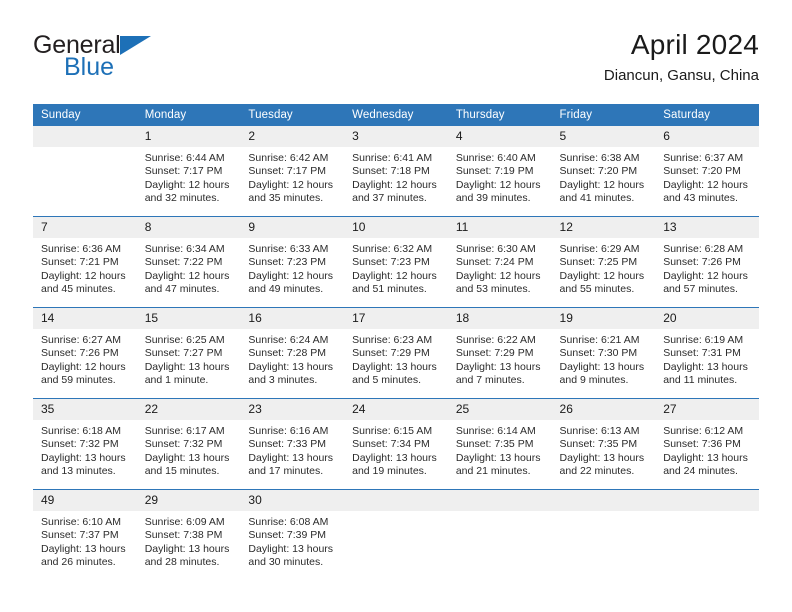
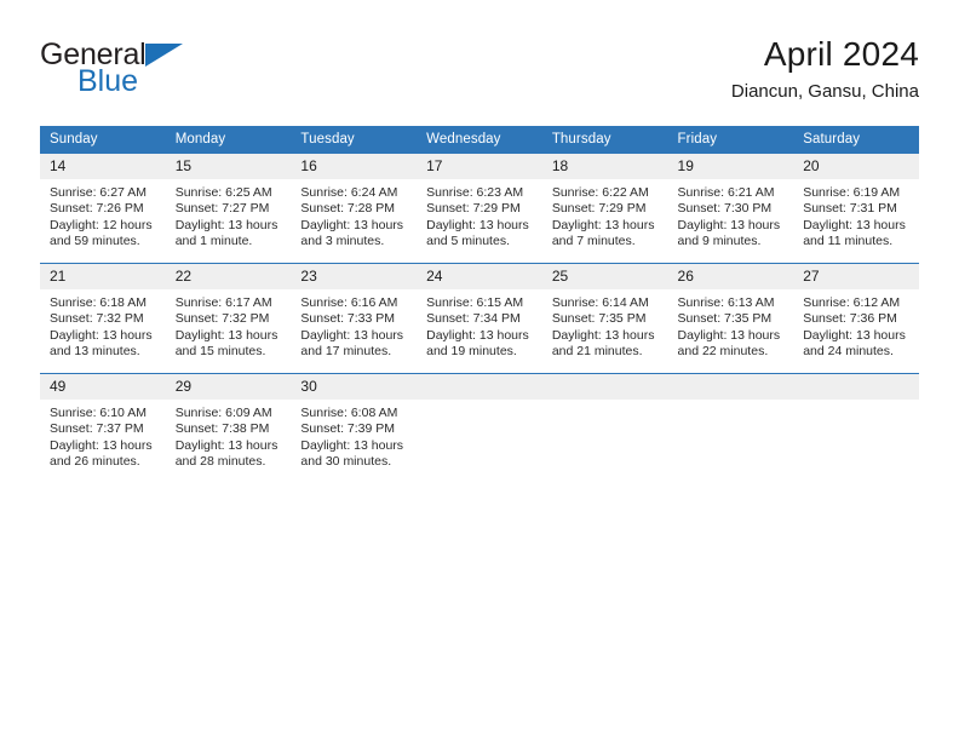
  General
  Blue
  April 2024
  Diancun, Gansu, China
  Sunday	Monday	Tuesday	Wednesday	Thursday	Friday	Saturday
- 	1Sunrise: 6:44 AMSunset: 7:17 PMDaylight: 12 hoursand 32 minutes.	2Sunrise: 6:42 AMSunset: 7:17 PMDaylight: 12 hoursand 35 minutes.	3Sunrise: 6:41 AMSunset: 7:18 PMDaylight: 12 hoursand 37 minutes.	4Sunrise: 6:40 AMSunset: 7:19 PMDaylight: 12 hoursand 39 minutes.	5Sunrise: 6:38 AMSunset: 7:20 PMDaylight: 12 hoursand 41 minutes.	6Sunrise: 6:37 AMSunset: 7:20 PMDaylight: 12 hoursand 43 minutes.
- 7Sunrise: 6:36 AMSunset: 7:21 PMDaylight: 12 hoursand 45 minutes.	8Sunrise: 6:34 AMSunset: 7:22 PMDaylight: 12 hoursand 47 minutes.	9Sunrise: 6:33 AMSunset: 7:23 PMDaylight: 12 hoursand 49 minutes.	10Sunrise: 6:32 AMSunset: 7:23 PMDaylight: 12 hoursand 51 minutes.	11Sunrise: 6:30 AMSunset: 7:24 PMDaylight: 12 hoursand 53 minutes.	12Sunrise: 6:29 AMSunset: 7:25 PMDaylight: 12 hoursand 55 minutes.	13Sunrise: 6:28 AMSunset: 7:26 PMDaylight: 12 hoursand 57 minutes.
  14Sunrise: 6:27 AMSunset: 7:26 PMDaylight: 12 hoursand 59 minutes.	15Sunrise: 6:25 AMSunset: 7:27 PMDaylight: 13 hoursand 1 minute.	16Sunrise: 6:24 AMSunset: 7:28 PMDaylight: 13 hoursand 3 minutes.	17Sunrise: 6:23 AMSunset: 7:29 PMDaylight: 13 hoursand 5 minutes.	18Sunrise: 6:22 AMSunset: 7:29 PMDaylight: 13 hoursand 7 minutes.	19Sunrise: 6:21 AMSunset: 7:30 PMDaylight: 13 hoursand 9 minutes.	20Sunrise: 6:19 AMSunset: 7:31 PMDaylight: 13 hoursand 11 minutes.
- 35Sunrise: 6:18 AMSunset: 7:32 PMDaylight: 13 hoursand 13 minutes.	22Sunrise: 6:17 AMSunset: 7:32 PMDaylight: 13 hoursand 15 minutes.	23Sunrise: 6:16 AMSunset: 7:33 PMDaylight: 13 hoursand 17 minutes.	24Sunrise: 6:15 AMSunset: 7:34 PMDaylight: 13 hoursand 19 minutes.	25Sunrise: 6:14 AMSunset: 7:35 PMDaylight: 13 hoursand 21 minutes.	26Sunrise: 6:13 AMSunset: 7:35 PMDaylight: 13 hoursand 22 minutes.	27Sunrise: 6:12 AMSunset: 7:36 PMDaylight: 13 hoursand 24 minutes.
+ 21Sunrise: 6:18 AMSunset: 7:32 PMDaylight: 13 hoursand 13 minutes.	22Sunrise: 6:17 AMSunset: 7:32 PMDaylight: 13 hoursand 15 minutes.	23Sunrise: 6:16 AMSunset: 7:33 PMDaylight: 13 hoursand 17 minutes.	24Sunrise: 6:15 AMSunset: 7:34 PMDaylight: 13 hoursand 19 minutes.	25Sunrise: 6:14 AMSunset: 7:35 PMDaylight: 13 hoursand 21 minutes.	26Sunrise: 6:13 AMSunset: 7:35 PMDaylight: 13 hoursand 22 minutes.	27Sunrise: 6:12 AMSunset: 7:36 PMDaylight: 13 hoursand 24 minutes.
  49Sunrise: 6:10 AMSunset: 7:37 PMDaylight: 13 hoursand 26 minutes.	29Sunrise: 6:09 AMSunset: 7:38 PMDaylight: 13 hoursand 28 minutes.	30Sunrise: 6:08 AMSunset: 7:39 PMDaylight: 13 hoursand 30 minutes.
